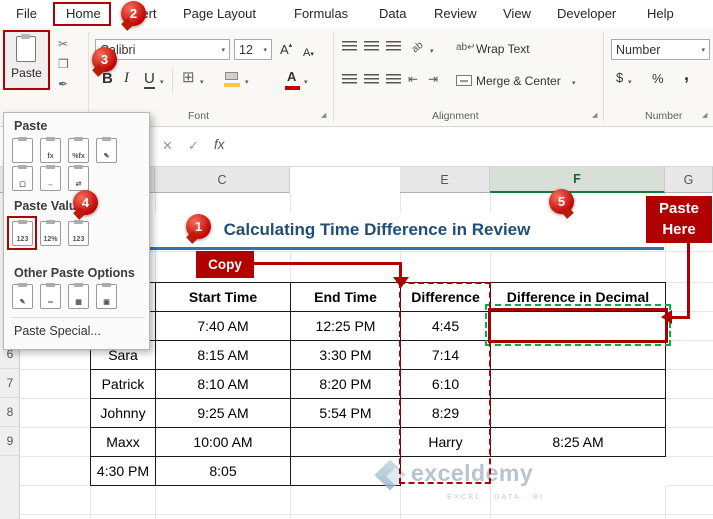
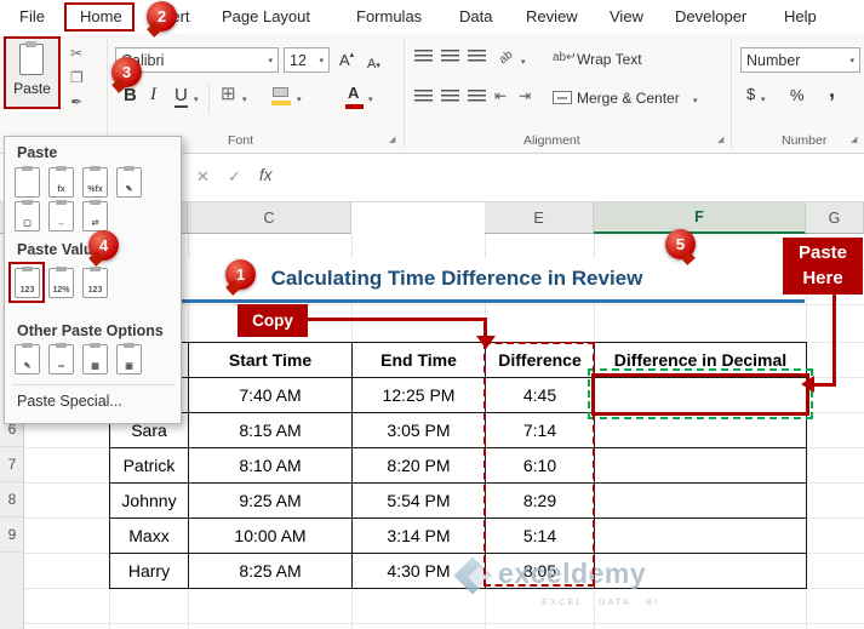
  File
  Home
  Page Layout
  Formulas
  Data
  Review
  View
  Developer
  Help
  Paste
  ✂
  ❐
  ✒
  libri
  12
  B
  I
  U
  A
  Font
  Wrap Text
  ⇤
  ⇥
  Merge & Center
  Alignment
  Number
  $
  %
  ,
  Number
  ✕
  ✓
  fx
  C
  E
  F
  G
  6
  7
  8
  9
  Calculating Time Difference in Review
  Start Time
  End Time
  Difference
  Difference in Decimal
  7:40 AM
  12:25 PM
  4:45
  Sara
  8:15 AM
- 3:30 PM
+ 3:05 PM
  7:14
  Patrick
  8:10 AM
  8:20 PM
  6:10
  Johnny
  9:25 AM
  5:54 PM
  8:29
  Maxx
  10:00 AM
+ 3:14 PM
+ 5:14
  Harry
  8:25 AM
  4:30 PM
  8:05
  exceldemy
  EXCEL · DATA · BI
  Copy
  Paste Here
  Paste
  Paste Val
  Other Paste Options
  Paste Special...
  1
  2
  3
  4
  5
